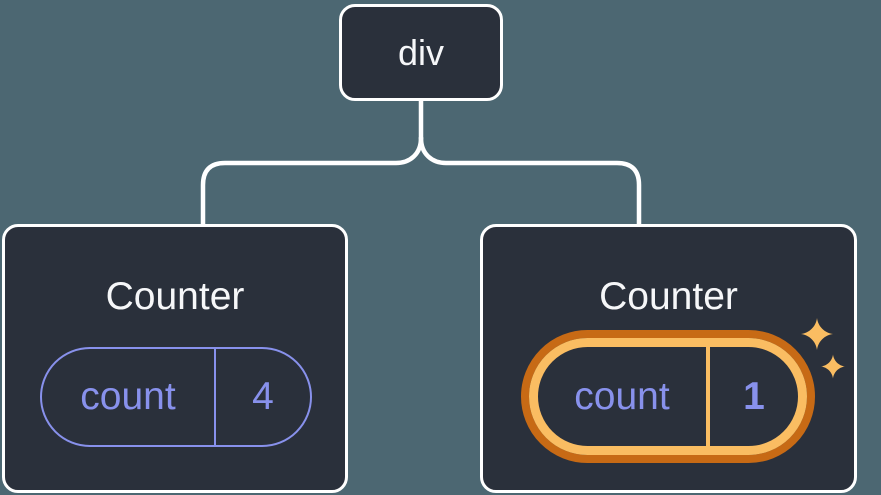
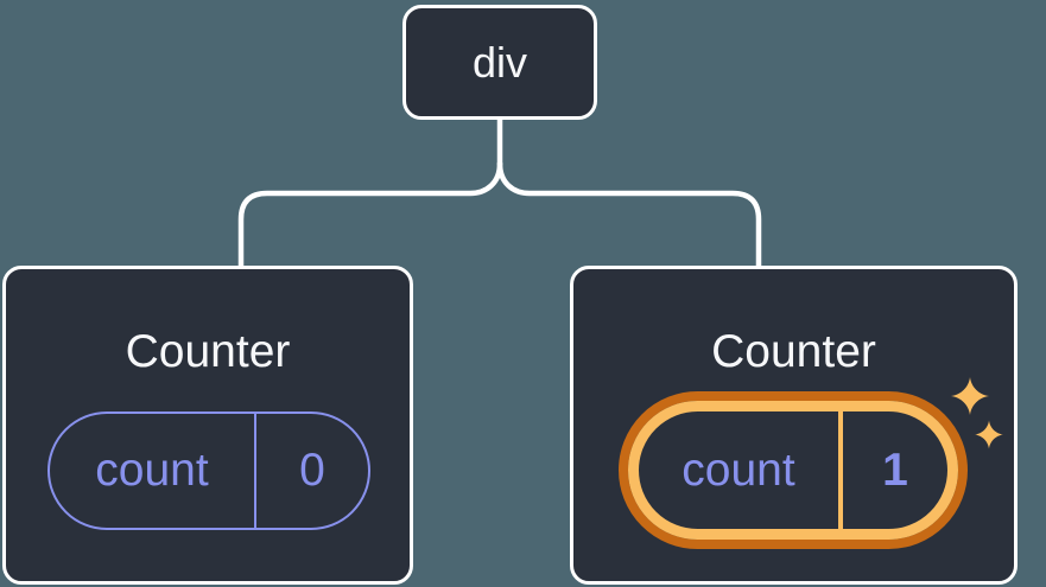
  div
  Counter
  count
- 4
+ 0
  Counter
  count
  1
